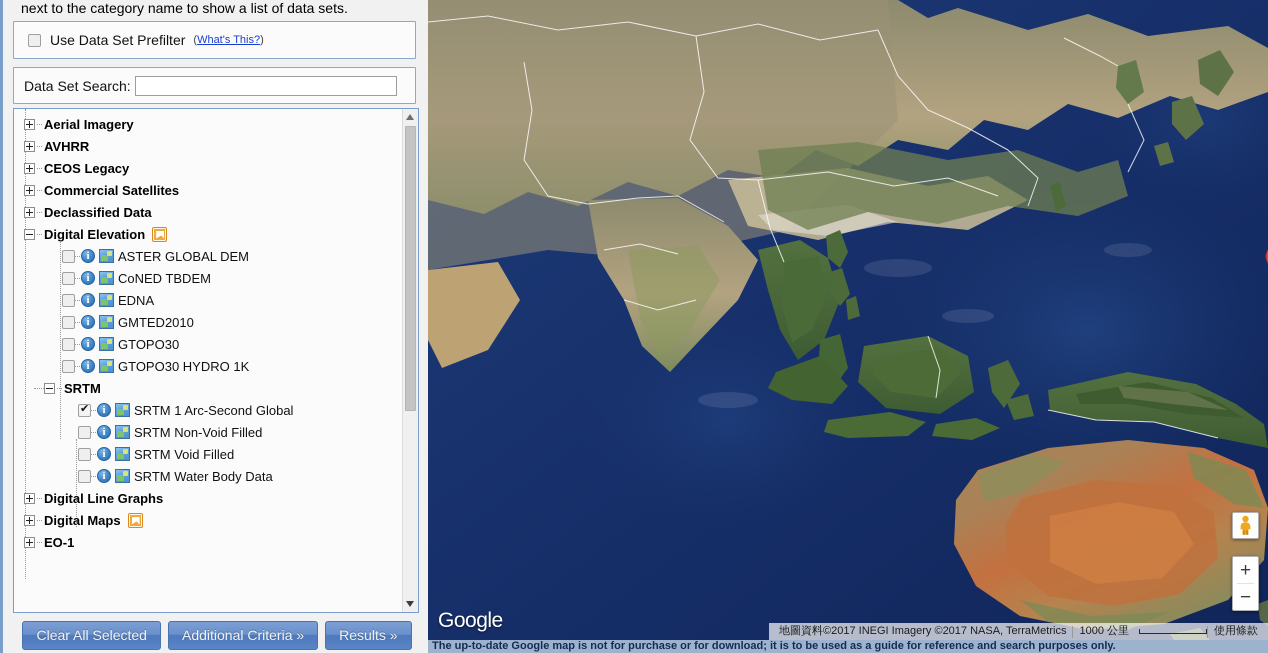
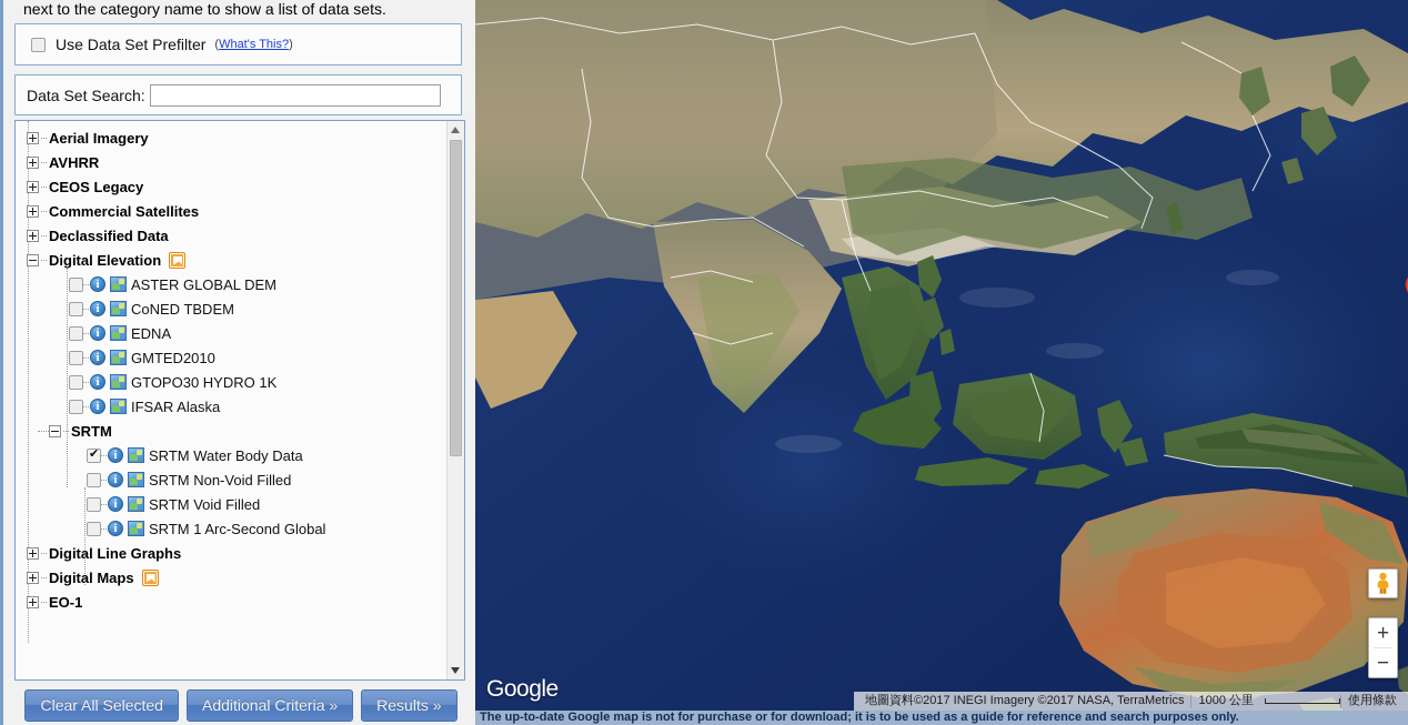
  next to the category name to show a list of data sets.
  Use Data Set Prefilter
  (What's This?)
  Data Set Search:
  Aerial Imagery
  AVHRR
  CEOS Legacy
  Commercial Satellites
  Declassified Data
  Digital Elevation
  ASTER GLOBAL DEM
  CoNED TBDEM
  EDNA
  GMTED2010
- GTOPO30
  GTOPO30 HYDRO 1K
+ IFSAR Alaska
  SRTM
- SRTM 1 Arc-Second Global
+ SRTM Water Body Data
  SRTM Non-Void Filled
  SRTM Void Filled
- SRTM Water Body Data
+ SRTM 1 Arc-Second Global
  Digital Line Graphs
  Digital Maps
  EO-1
  Clear All Selected
  Additional Criteria »
  Results »
  +
  −
  Google
  地圖資料©2017 INEGI Imagery ©2017 NASA, TerraMetrics
  1000 公里
  使用條款
  The up-to-date Google map is not for purchase or for download; it is to be used as a guide for reference and search purposes only.
